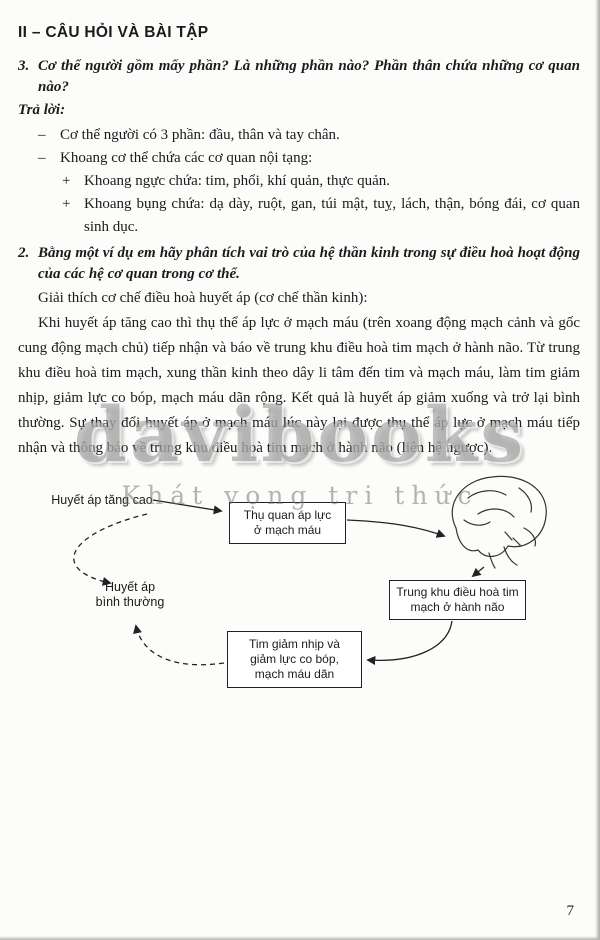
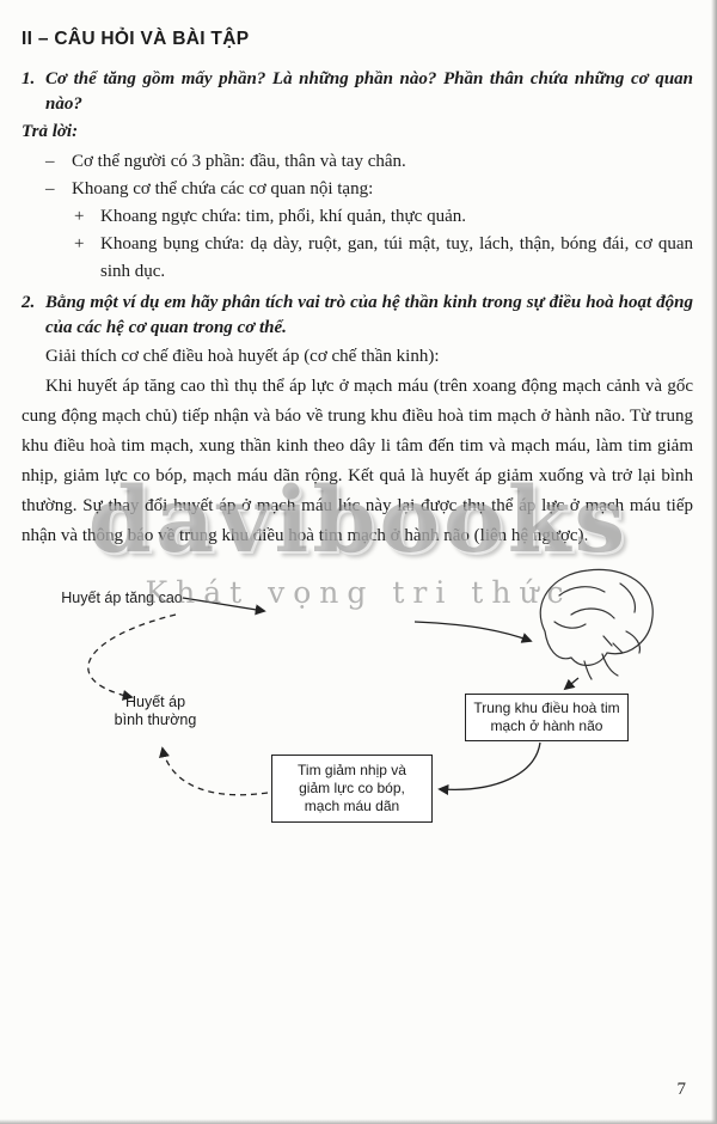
  II – CÂU HỎI VÀ BÀI TẬP
- 3.
+ 1.
- Cơ thể người gồm mấy phần? Là những phần nào? Phần thân chứa những cơ quan nào?
+ Cơ thể tăng gồm mấy phần? Là những phần nào? Phần thân chứa những cơ quan nào?
  Trả lời:
  –
  Cơ thể người có 3 phần: đầu, thân và tay chân.
  –
  Khoang cơ thể chứa các cơ quan nội tạng:
  +
  Khoang ngực chứa: tim, phổi, khí quản, thực quản.
  +
  Khoang bụng chứa: dạ dày, ruột, gan, túi mật, tuỵ, lách, thận, bóng đái, cơ quan sinh dục.
  2.
  Bằng một ví dụ em hãy phân tích vai trò của hệ thần kinh trong sự điều hoà hoạt động của các hệ cơ quan trong cơ thể.
  Giải thích cơ chế điều hoà huyết áp (cơ chế thần kinh):
  Khi huyết áp tăng cao thì thụ thể áp lực ở mạch máu (trên xoang động mạch cảnh và gốc cung động mạch chủ) tiếp nhận và báo về trung khu điều hoà tim mạch ở hành não. Từ trung khu điều hoà tim mạch, xung thần kinh theo dây li tâm đến tim và mạch máu, làm tim giảm nhịp, giảm lực co bóp, mạch máu dãn rộng. Kết quả là huyết áp giảm xuống và trở lại bình thường. Sự thay đổi huyết áp ở mạch máu lúc này lại được thụ thể áp lực ở mạch máu tiếp nhận và thông báo về trung khu điều hoà tim mạch ở hành não (liên hệ ngược).
  Huyết áp tăng cao
  Huyết áp
  bình thường
- Thụ quan áp lực
- ở mạch máu
  Trung khu điều hoà tim
  mạch ở hành não
  Tim giảm nhịp và
  giảm lực co bóp,
  mạch máu dãn
  davibooks
  Khát vọng tri thức
  7
